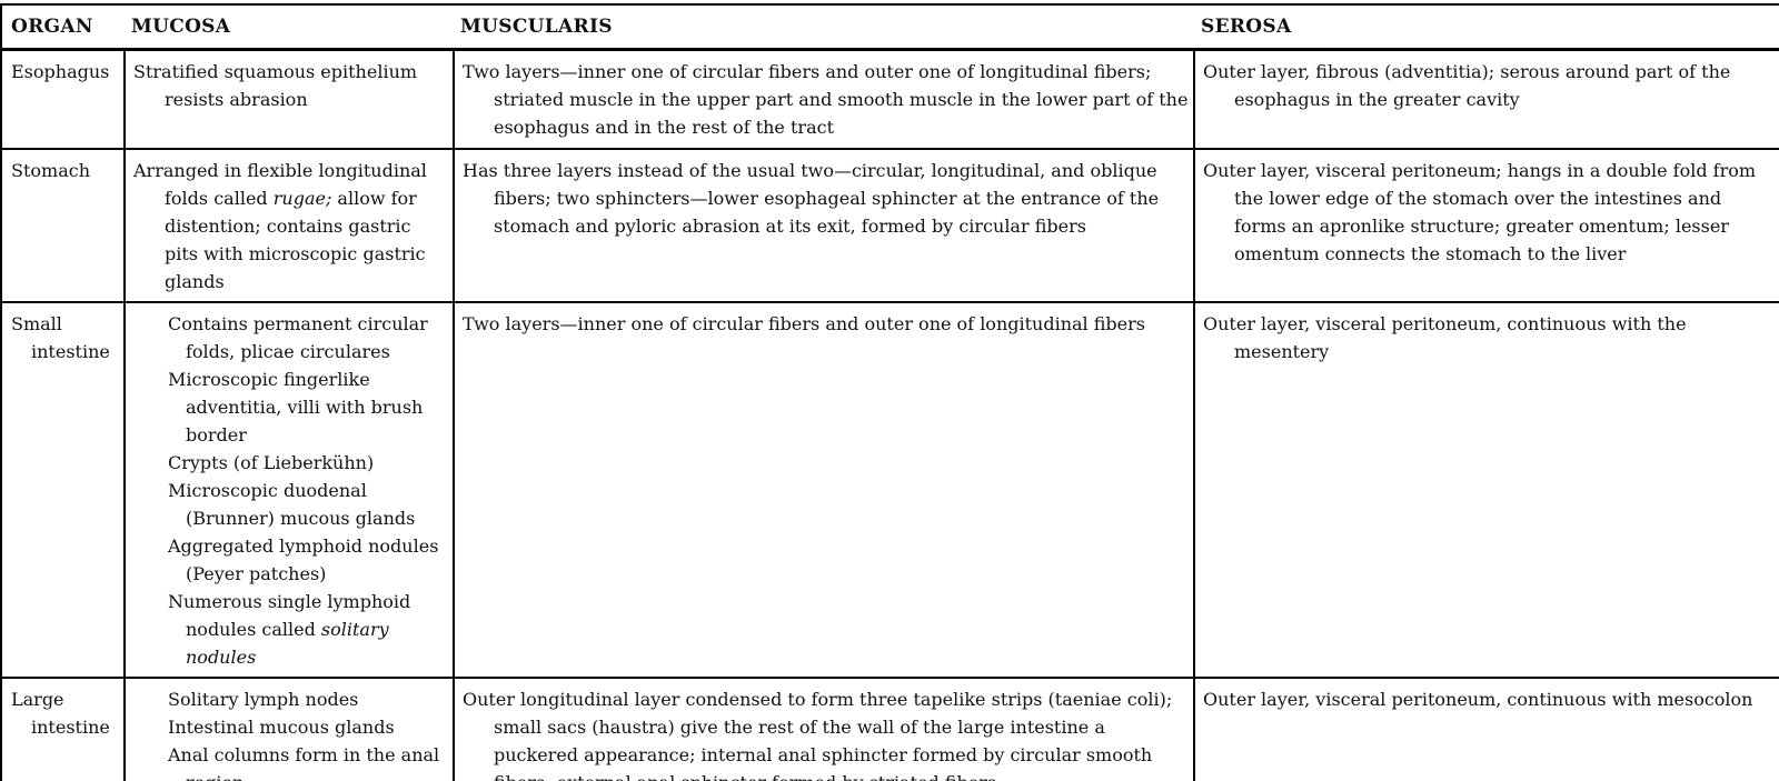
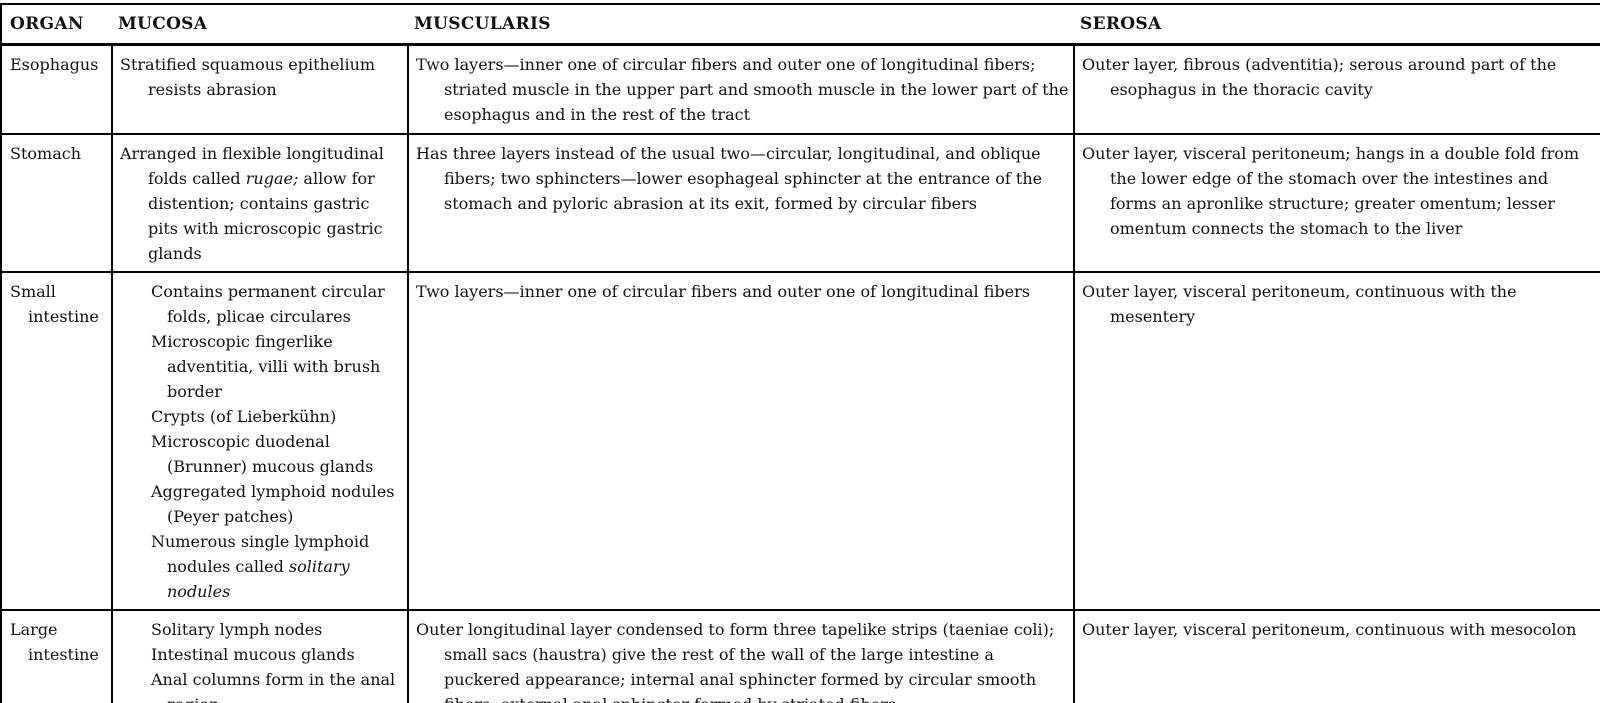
  ORGAN	MUCOSA	MUSCULARIS	SEROSA
- Esophagus	Stratified squamous epithelium resists abrasion	Two layers—inner one of circular fibers and outer one of longitudinal fibers; striated muscle in the upper part and smooth muscle in the lower part of the esophagus and in the rest of the tract	Outer layer, fibrous (adventitia); serous around part of the esophagus in the greater cavity
+ Esophagus	Stratified squamous epithelium resists abrasion	Two layers—inner one of circular fibers and outer one of longitudinal fibers; striated muscle in the upper part and smooth muscle in the lower part of the esophagus and in the rest of the tract	Outer layer, fibrous (adventitia); serous around part of the esophagus in the thoracic cavity
  Stomach	Arranged in flexible longitudinal folds called rugae; allow for distention; contains gastric pits with microscopic gastric glands	Has three layers instead of the usual two—circular, longitudinal, and oblique fibers; two sphincters—lower esophageal sphincter at the entrance of the stomach and pyloric abrasion at its exit, formed by circular fibers	Outer layer, visceral peritoneum; hangs in a double fold from the lower edge of the stomach over the intestines and forms an apronlike structure; greater omentum; lesser omentum connects the stomach to the liver
  Small intestine	Contains permanent circular folds, plicae circularesMicroscopic fingerlike adventitia, villi with brush borderCrypts (of Lieberkühn)Microscopic duodenal (Brunner) mucous glandsAggregated lymphoid nodules (Peyer patches)Numerous single lymphoid nodules called solitary nodules	Two layers—inner one of circular fibers and outer one of longitudinal fibers	Outer layer, visceral peritoneum, continuous with the mesentery
  Large intestine	Solitary lymph nodesIntestinal mucous glandsAnal columns form in the anal	Outer longitudinal layer condensed to form three tapelike strips (taeniae coli); small sacs (haustra) give the rest of the wall of the large intestine a puckered appearance; internal anal sphincter formed by circular smooth	Outer layer, visceral peritoneum, continuous with mesocolon
